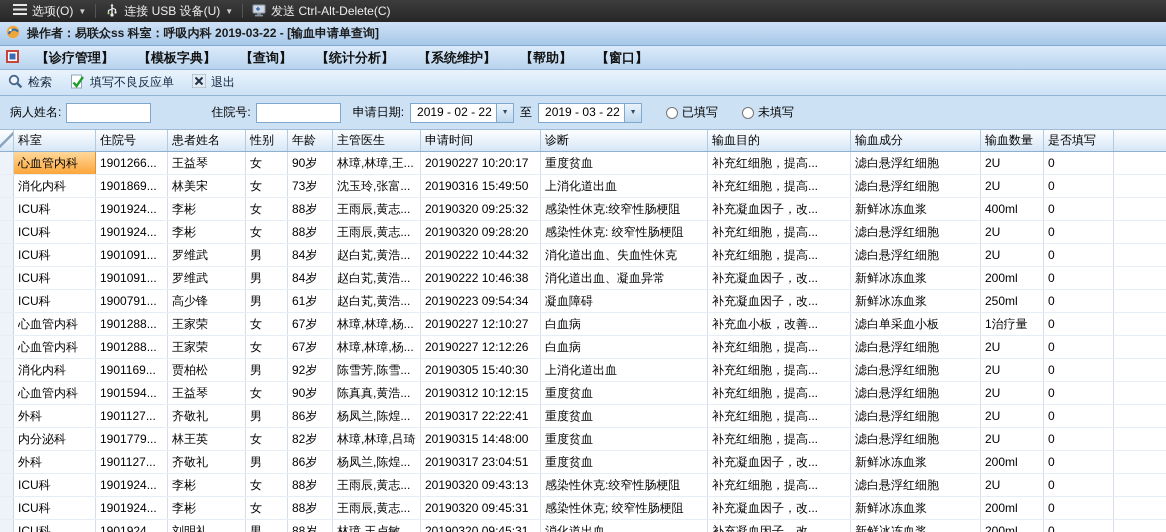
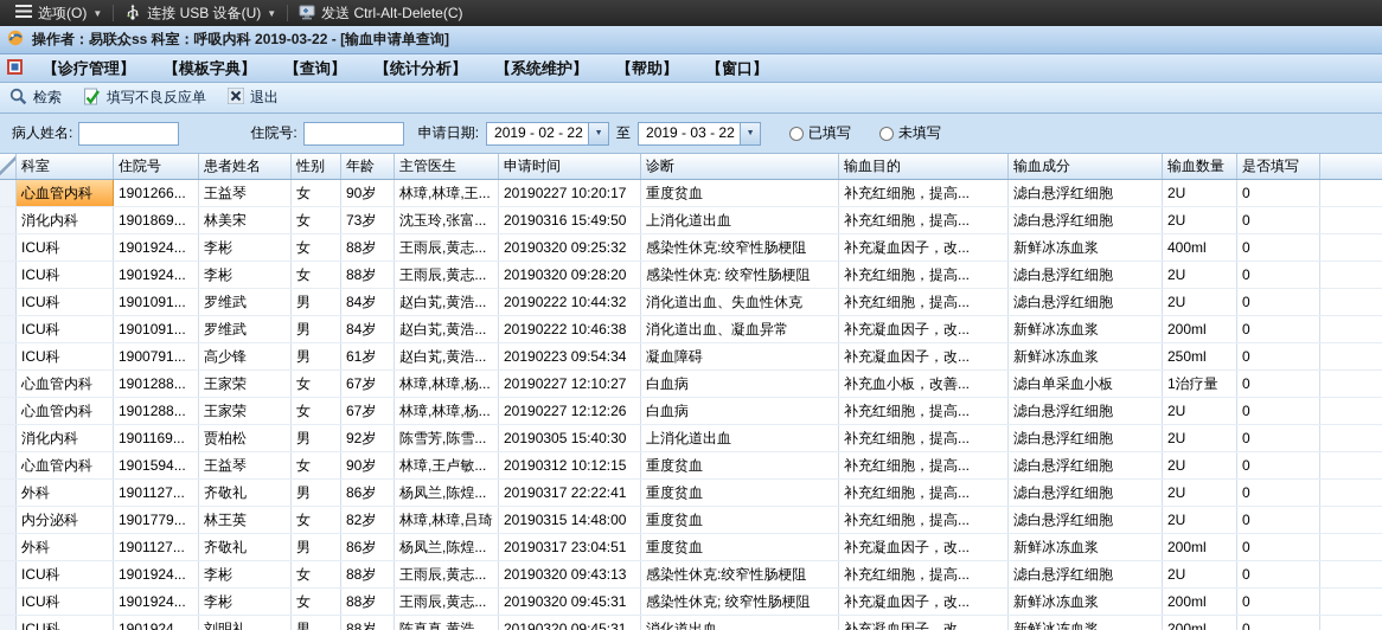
  选项(O)
  ▼
  连接 USB 设备(U)
  ▼
  发送 Ctrl-Alt-Delete(C)
  操作者：易联众ss 科室：呼吸内科 2019-03-22 - [输血申请单查询]
  【诊疗管理】
  【模板字典】
  【查询】
  【统计分析】
  【系统维护】
  【帮助】
  【窗口】
  检索
  填写不良反应单
  退出
  病人姓名:
  住院号:
  申请日期:
  2019 - 02 - 22
  至
  2019 - 03 - 22
  已填写
  未填写
  科室
  住院号
  患者姓名
  性别
  年龄
  主管医生
  申请时间
  诊断
  输血目的
  输血成分
  输血数量
  是否填写
  心血管内科
  1901266...
  王益琴
  女
  90岁
  林璋,林璋,王...
  20190227 10:20:17
  重度贫血
  补充红细胞，提高...
  滤白悬浮红细胞
  2U
  0
  消化内科
  1901869...
  林美宋
  女
  73岁
  沈玉玲,张富...
  20190316 15:49:50
  上消化道出血
  补充红细胞，提高...
  滤白悬浮红细胞
  2U
  0
  ICU科
  1901924...
  李彬
  女
  88岁
  王雨辰,黄志...
  20190320 09:25:32
  感染性休克:绞窄性肠梗阻
  补充凝血因子，改...
  新鲜冰冻血浆
  400ml
  0
  ICU科
  1901924...
  李彬
  女
  88岁
  王雨辰,黄志...
  20190320 09:28:20
  感染性休克: 绞窄性肠梗阻
  补充红细胞，提高...
  滤白悬浮红细胞
  2U
  0
  ICU科
  1901091...
  罗维武
  男
  84岁
  赵白芄,黄浩...
  20190222 10:44:32
  消化道出血、失血性休克
  补充红细胞，提高...
  滤白悬浮红细胞
  2U
  0
  ICU科
  1901091...
  罗维武
  男
  84岁
  赵白芄,黄浩...
  20190222 10:46:38
  消化道出血、凝血异常
  补充凝血因子，改...
  新鲜冰冻血浆
  200ml
  0
  ICU科
  1900791...
  高少锋
  男
  61岁
  赵白芄,黄浩...
  20190223 09:54:34
  凝血障碍
  补充凝血因子，改...
  新鲜冰冻血浆
  250ml
  0
  心血管内科
  1901288...
  王家荣
  女
  67岁
  林璋,林璋,杨...
  20190227 12:10:27
  白血病
  补充血小板，改善...
  滤白单采血小板
  1治疗量
  0
  心血管内科
  1901288...
  王家荣
  女
  67岁
  林璋,林璋,杨...
  20190227 12:12:26
  白血病
  补充红细胞，提高...
  滤白悬浮红细胞
  2U
  0
  消化内科
  1901169...
  贾柏松
  男
  92岁
  陈雪芳,陈雪...
  20190305 15:40:30
  上消化道出血
  补充红细胞，提高...
  滤白悬浮红细胞
  2U
  0
  心血管内科
  1901594...
  王益琴
  女
  90岁
- 陈真真,黄浩...
+ 林璋,王卢敏...
  20190312 10:12:15
  重度贫血
  补充红细胞，提高...
  滤白悬浮红细胞
  2U
  0
  外科
  1901127...
  齐敬礼
  男
  86岁
  杨凤兰,陈煌...
  20190317 22:22:41
  重度贫血
  补充红细胞，提高...
  滤白悬浮红细胞
  2U
  0
  内分泌科
  1901779...
  林王英
  女
  82岁
  林璋,林璋,吕琦
  20190315 14:48:00
  重度贫血
  补充红细胞，提高...
  滤白悬浮红细胞
  2U
  0
  外科
  1901127...
  齐敬礼
  男
  86岁
  杨凤兰,陈煌...
  20190317 23:04:51
  重度贫血
  补充凝血因子，改...
  新鲜冰冻血浆
  200ml
  0
  ICU科
  1901924...
  李彬
  女
  88岁
  王雨辰,黄志...
  20190320 09:43:13
  感染性休克:绞窄性肠梗阻
  补充红细胞，提高...
  滤白悬浮红细胞
  2U
  0
  ICU科
  1901924...
  李彬
  女
  88岁
  王雨辰,黄志...
  20190320 09:45:31
  感染性休克; 绞窄性肠梗阻
  补充凝血因子，改...
  新鲜冰冻血浆
  200ml
  0
  ICU科
  1901924...
  刘明礼
  男
  88岁
- 林璋,王卢敏...
+ 陈真真,黄浩...
  20190320 09:45:31
  消化道出血
  补充凝血因子，改...
  新鲜冰冻血浆
  200ml
  0
